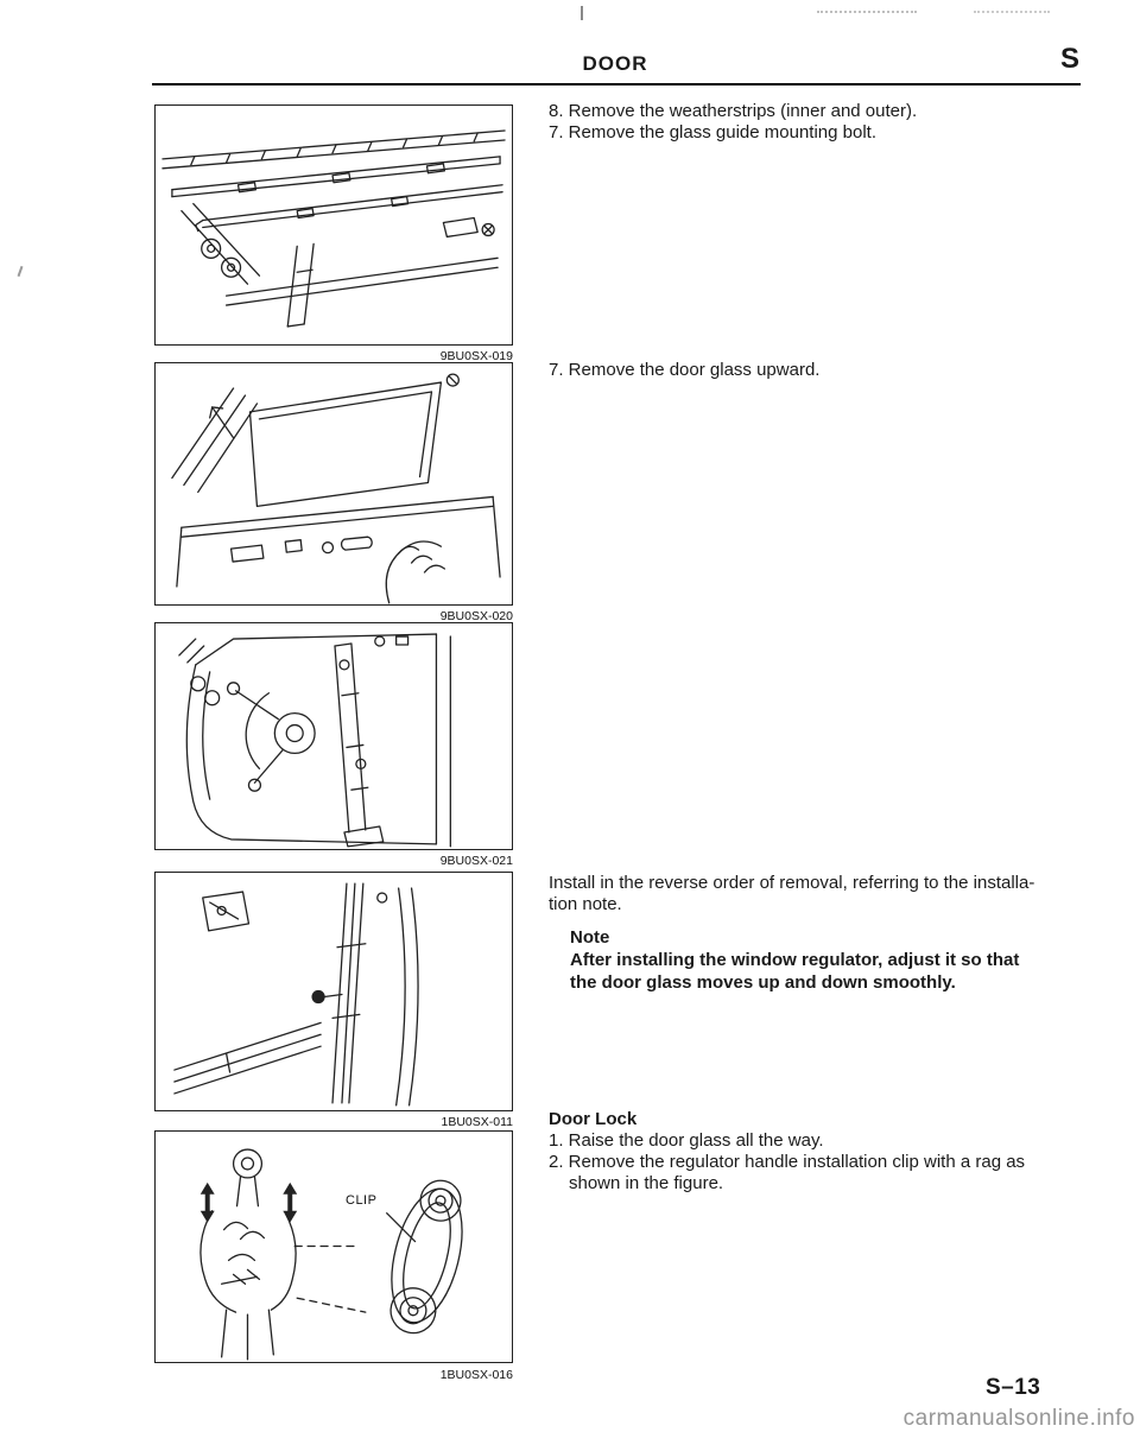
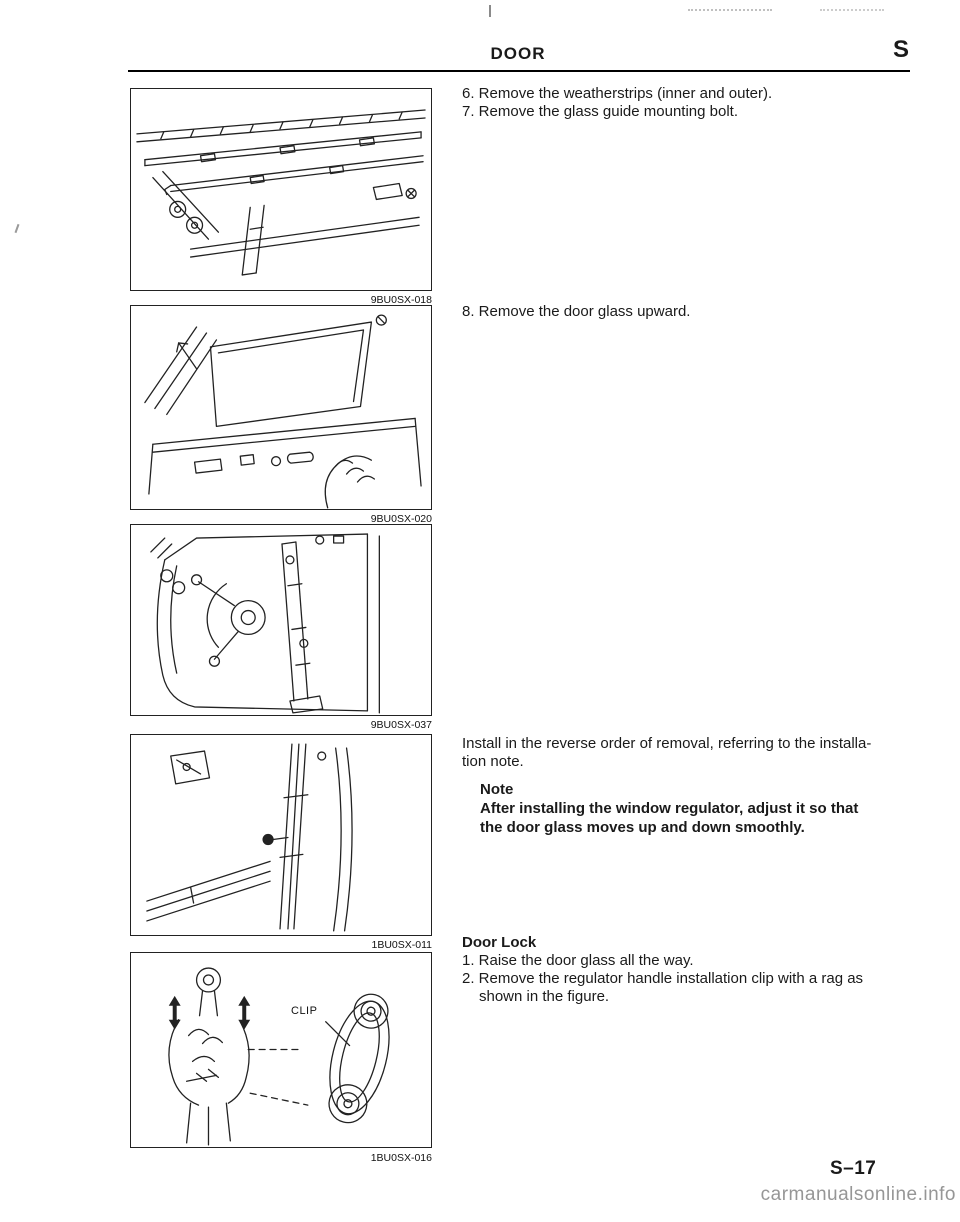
  DOOR
  S
- 9BU0SX-019
+ 9BU0SX-018
  9BU0SX-020
- 9BU0SX-021
+ 9BU0SX-037
  1BU0SX-011
  CLIP
  1BU0SX-016
- 8. Remove the weatherstrips (inner and outer).
+ 6. Remove the weatherstrips (inner and outer).
  7. Remove the glass guide mounting bolt.
- 7. Remove the door glass upward.
+ 8. Remove the door glass upward.
  Install in the reverse order of removal, referring to the installa-
  tion note.
  Note
  After installing the window regulator, adjust it so that
  the door glass moves up and down smoothly.
  Door Lock
  1. Raise the door glass all the way.
  2. Remove the regulator handle installation clip with a rag as
  shown in the figure.
- S–13
+ S–17
  carmanualsonline.info
